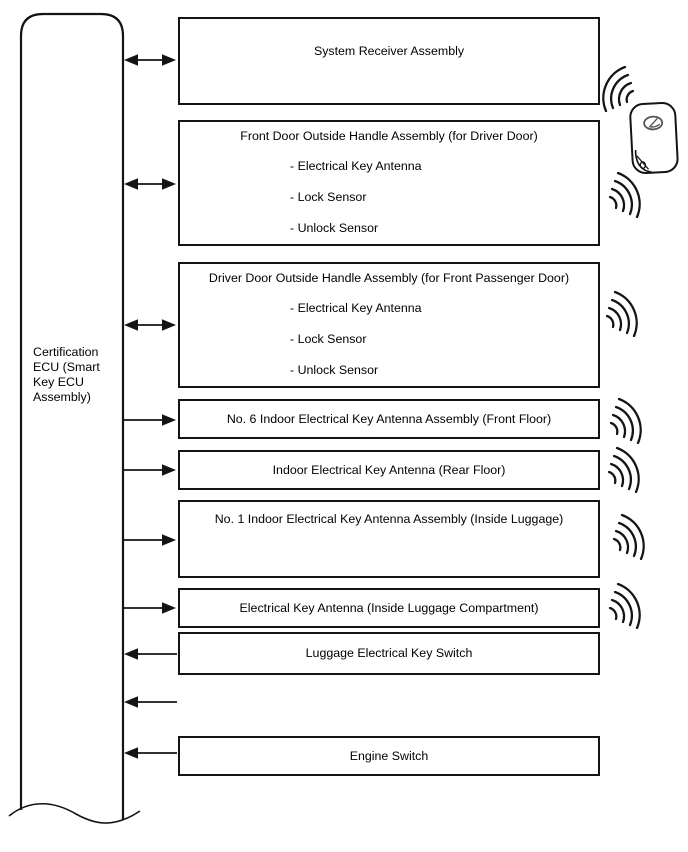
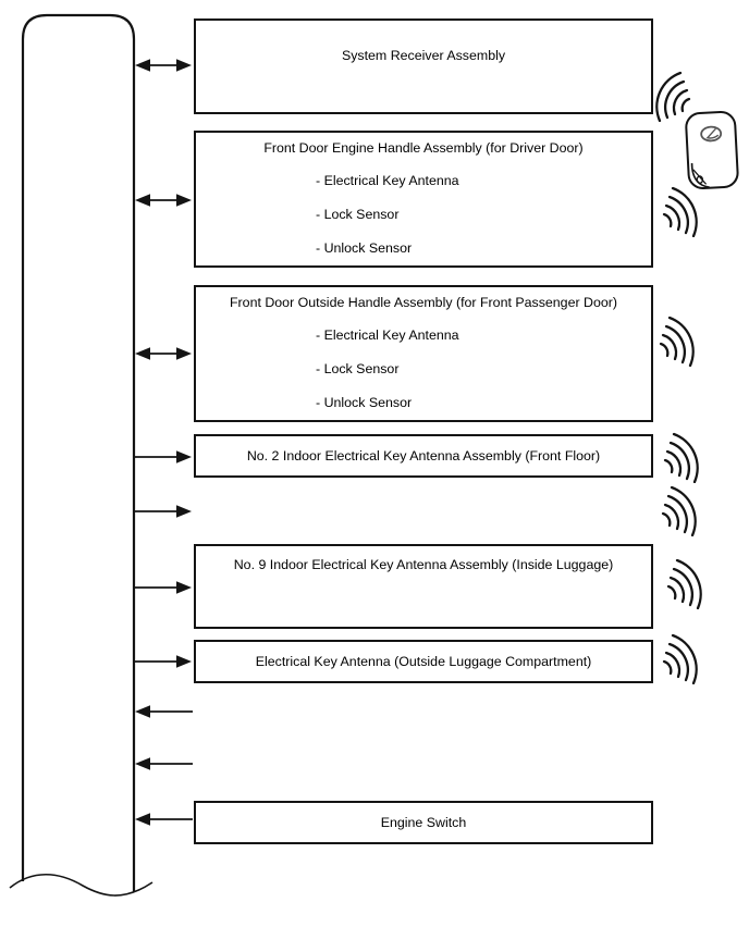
- Certification
- ECU (Smart
- Key ECU
- Assembly)
  System Receiver Assembly
- Front Door Outside Handle Assembly (for Driver Door)
+ Front Door Engine Handle Assembly (for Driver Door)
  - Electrical Key Antenna
  - Lock Sensor
  - Unlock Sensor
- Driver Door Outside Handle Assembly (for Front Passenger Door)
+ Front Door Outside Handle Assembly (for Front Passenger Door)
  - Electrical Key Antenna
  - Lock Sensor
  - Unlock Sensor
- No. 6 Indoor Electrical Key Antenna Assembly (Front Floor)
+ No. 2 Indoor Electrical Key Antenna Assembly (Front Floor)
- Indoor Electrical Key Antenna (Rear Floor)
- No. 1 Indoor Electrical Key Antenna Assembly (Inside Luggage)
+ No. 9 Indoor Electrical Key Antenna Assembly (Inside Luggage)
- Electrical Key Antenna (Inside Luggage Compartment)
+ Electrical Key Antenna (Outside Luggage Compartment)
- Luggage Electrical Key Switch
  Engine Switch
